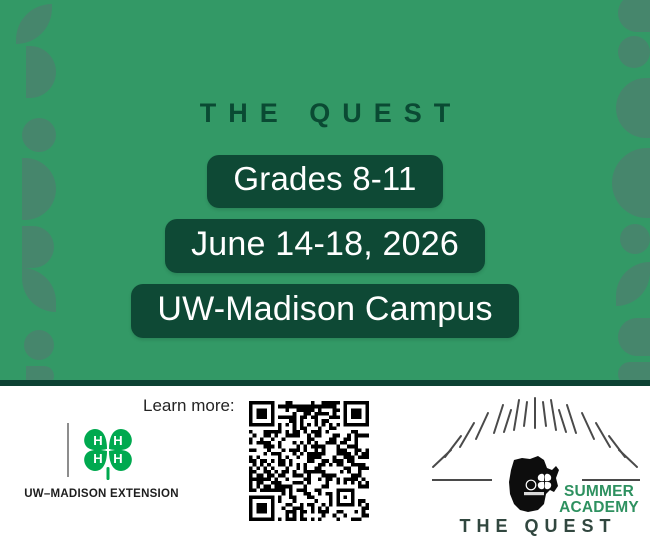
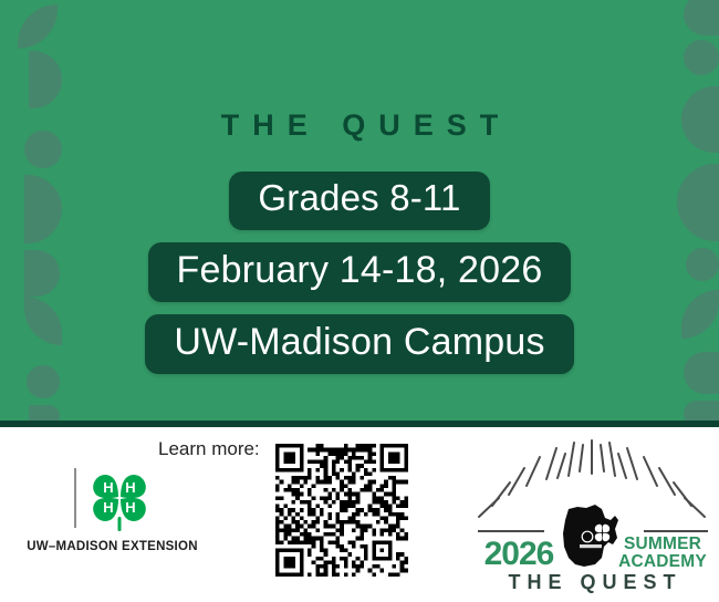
  THE QUEST
  Grades 8-11
- June 14-18, 2026
+ February 14-18, 2026
  UW-Madison Campus
  H
  H
  H
  H
  UW–MADISON EXTENSION
  Learn more:
+ 2026
  SUMMER
  ACADEMY
  THE QUEST
